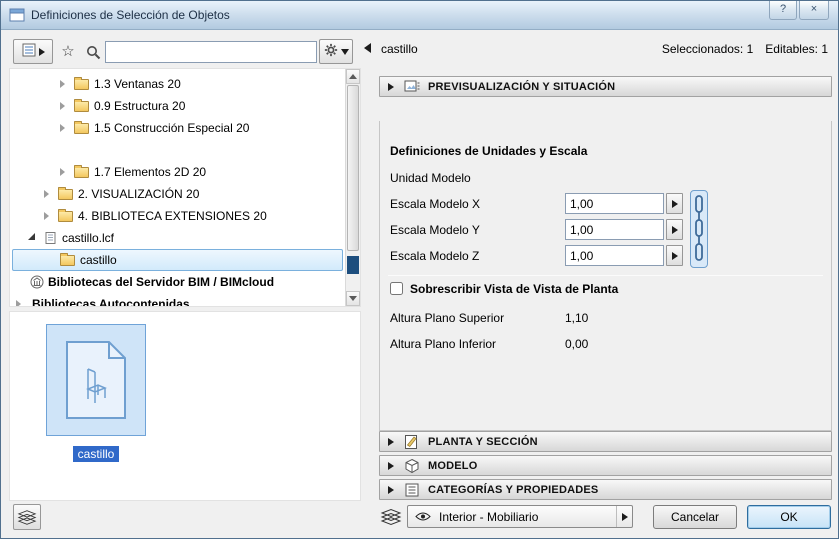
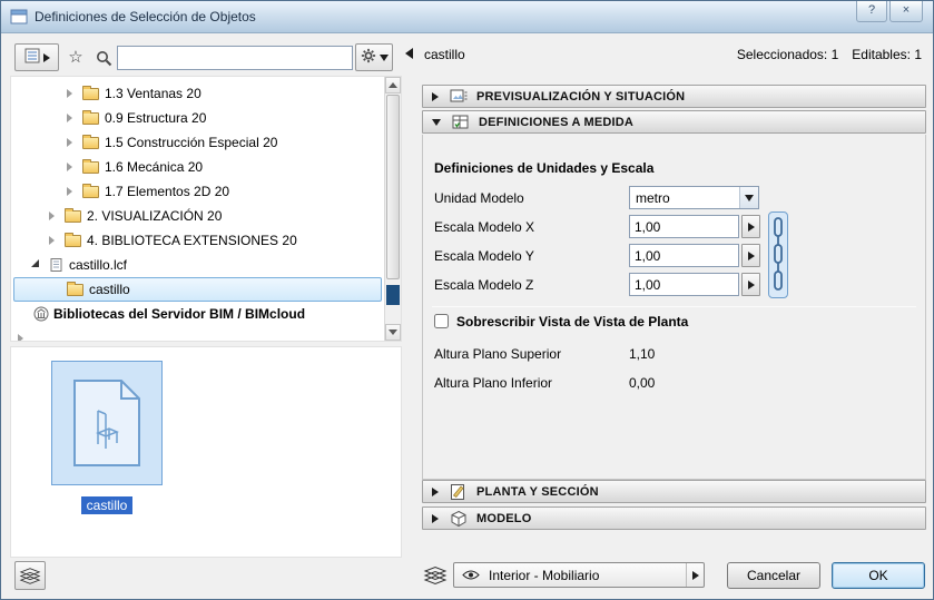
  Definiciones de Selección de Objetos
  ?
  ×
  ☆
  1.3 Ventanas 20
  0.9 Estructura 20
  1.5 Construcción Especial 20
+ 1.6 Mecánica 20
  1.7 Elementos 2D 20
  2. VISUALIZACIÓN 20
  4. BIBLIOTECA EXTENSIONES 20
  castillo.lcf
  castillo
  Bibliotecas del Servidor BIM / BIMcloud
- Bibliotecas Autocontenidas
  castillo
  castillo
  Seleccionados: 1 Editables: 1
  PREVISUALIZACIÓN Y SITUACIÓN
+ DEFINICIONES A MEDIDA
  Definiciones de Unidades y Escala
  Unidad Modelo
+ metro
  Escala Modelo X
  1,00
  Escala Modelo Y
  1,00
  Escala Modelo Z
  1,00
  Sobrescribir Vista de Vista de Planta
  Altura Plano Superior
  1,10
  Altura Plano Inferior
  0,00
  PLANTA Y SECCIÓN
  MODELO
- CATEGORÍAS Y PROPIEDADES
  Interior - Mobiliario
  Cancelar
  OK
